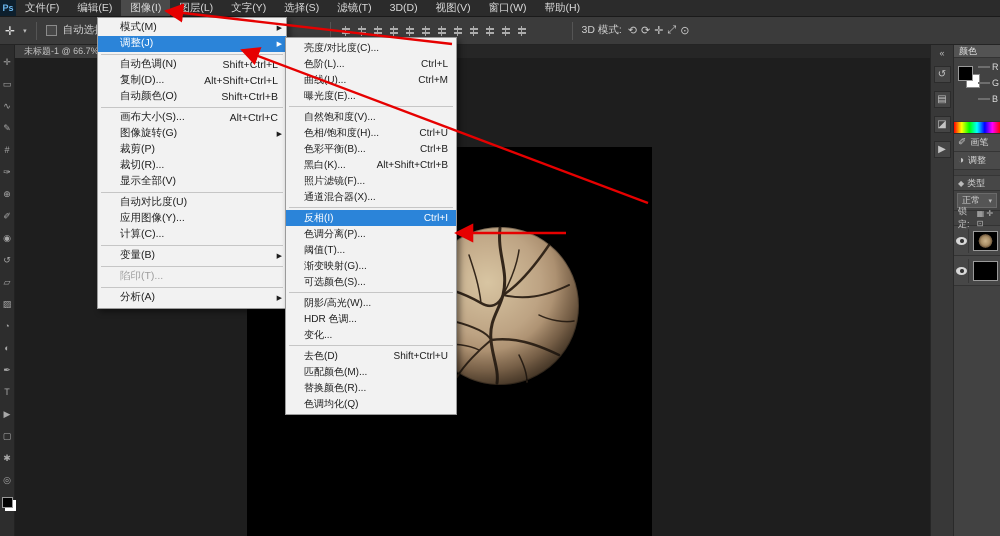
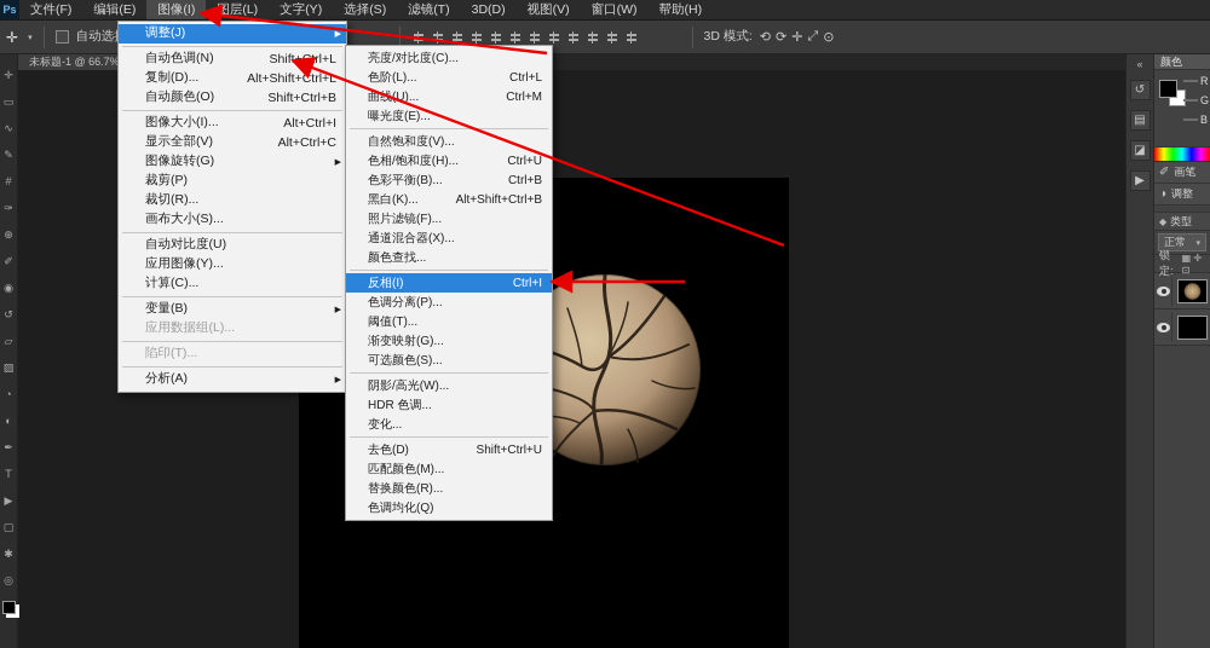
  Ps
  文件(F)
  编辑(E)
  图像(I)
  图层(L)
  文字(Y)
  选择(S)
  滤镜(T)
  3D(D)
  视图(V)
  窗口(W)
  帮助(H)
  ✛
  3D 模式:
  ⟲
  ⟳
  ✛
  ⤢
  ⊙
  ✛
  ▭
  ∿
  ✎
  #
  ✑
  ⊕
  ✐
  ◉
  ↺
  ▱
  ▨
  ◔
  ◐
  ✒
  T
  ▶
  ▢
  ✱
  ◎
  «
  ↺
  ▤
  ◪
  ▶
  颜色
  R
  G
  B
  ✐
  画笔
  ◑
  调整
  ◆
  类型
  正常
  锁定:
  ▦ ✛ ⊡
- 模式(M)
  调整(J)
  自动色调(N)
  Shift+Ctrl+L
  复制(D)...
  Alt+Shift+Ctrl+L
  自动颜色(O)
  Shift+Ctrl+B
+ 图像大小(I)...
+ Alt+Ctrl+I
- 画布大小(S)...
+ 显示全部(V)
  Alt+Ctrl+C
  图像旋转(G)
  裁剪(P)
  裁切(R)...
- 显示全部(V)
+ 画布大小(S)...
  自动对比度(U)
  应用图像(Y)...
  计算(C)...
  变量(B)
+ 应用数据组(L)...
  陷印(T)...
  分析(A)
  亮度/对比度(C)...
  色阶(L)...
  Ctrl+L
  曲线U)...
  Ctrl+M
  曝光度(E)...
  自然饱和度(V)...
  色相/饱和度(H)...
  Ctrl+U
  色彩平衡(B)...
  Ctrl+B
  黑白(K)...
  Alt+Shift+Ctrl+B
  照片滤镜(F)...
  通道混合器(X)...
+ 颜色查找...
  反相(I)
  Ctrl+I
  色调分离(P)...
  阈值(T)...
  渐变映射(G)...
  可选颜色(S)...
  阴影/高光(W)...
  HDR 色调...
  变化...
  去色(D)
  Shift+Ctrl+U
  匹配颜色(M)...
  替换颜色(R)...
  色调均化(Q)
